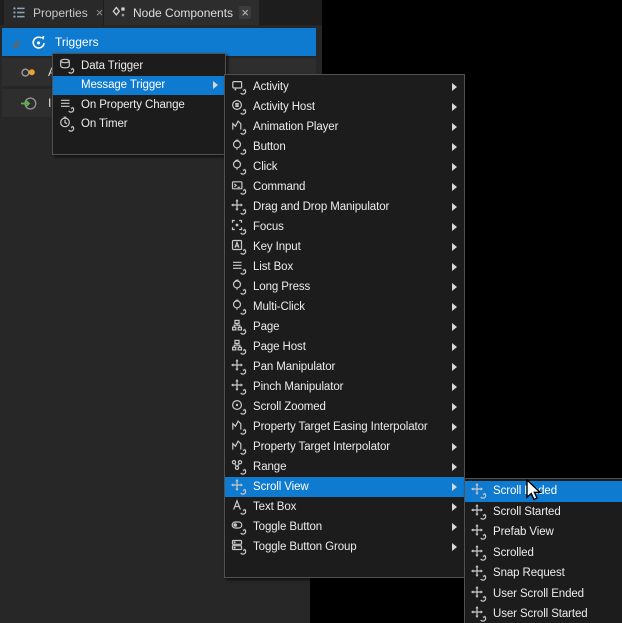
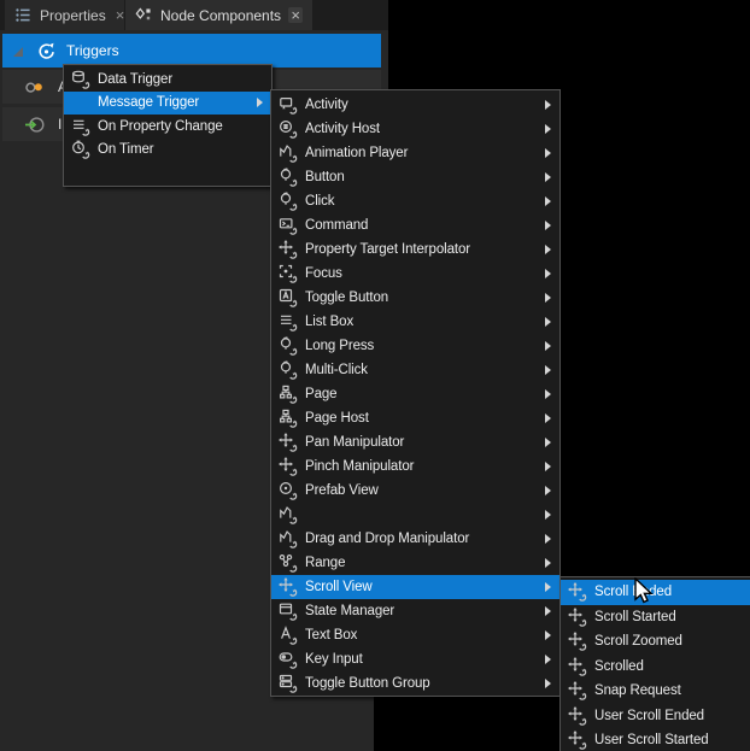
  Properties
  ×
  Node Components
  ×
  Triggers
  Data Trigger
  Message Trigger
  On Property Change
  On Timer
  Activity
  Activity Host
  Animation Player
  Button
  Click
  Command
- Drag and Drop Manipulator
+ Property Target Interpolator
  Focus
- Key Input
+ Toggle Button
  List Box
  Long Press
  Multi-Click
  Page
  Page Host
  Pan Manipulator
  Pinch Manipulator
- Scroll Zoomed
+ Prefab View
- Property Target Easing Interpolator
- Property Target Interpolator
+ Drag and Drop Manipulator
  Range
  Scroll View
+ State Manager
  Text Box
- Toggle Button
+ Key Input
  Toggle Button Group
  Scrollded
  Scroll Started
- Prefab View
+ Scroll Zoomed
  Scrolled
  Snap Request
  User Scroll Ended
  User Scroll Started
